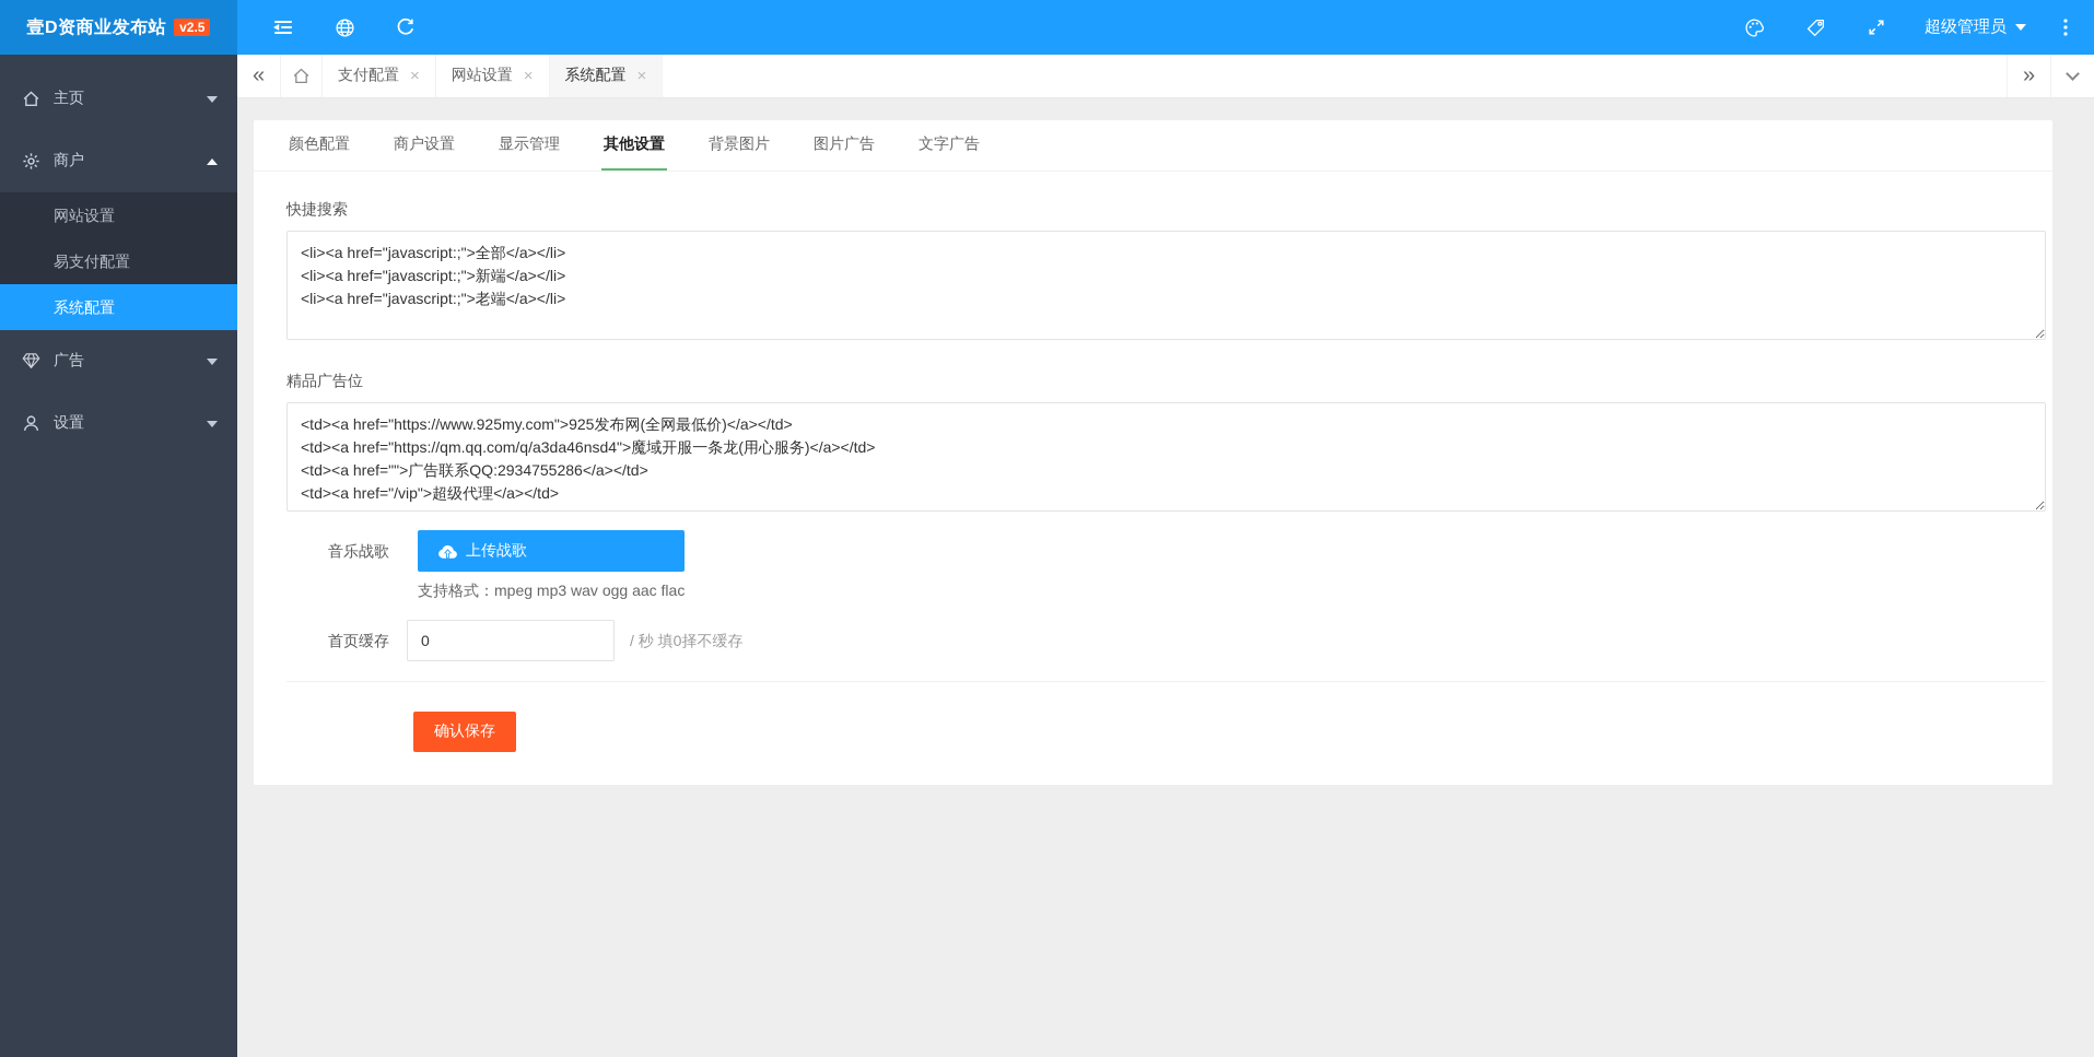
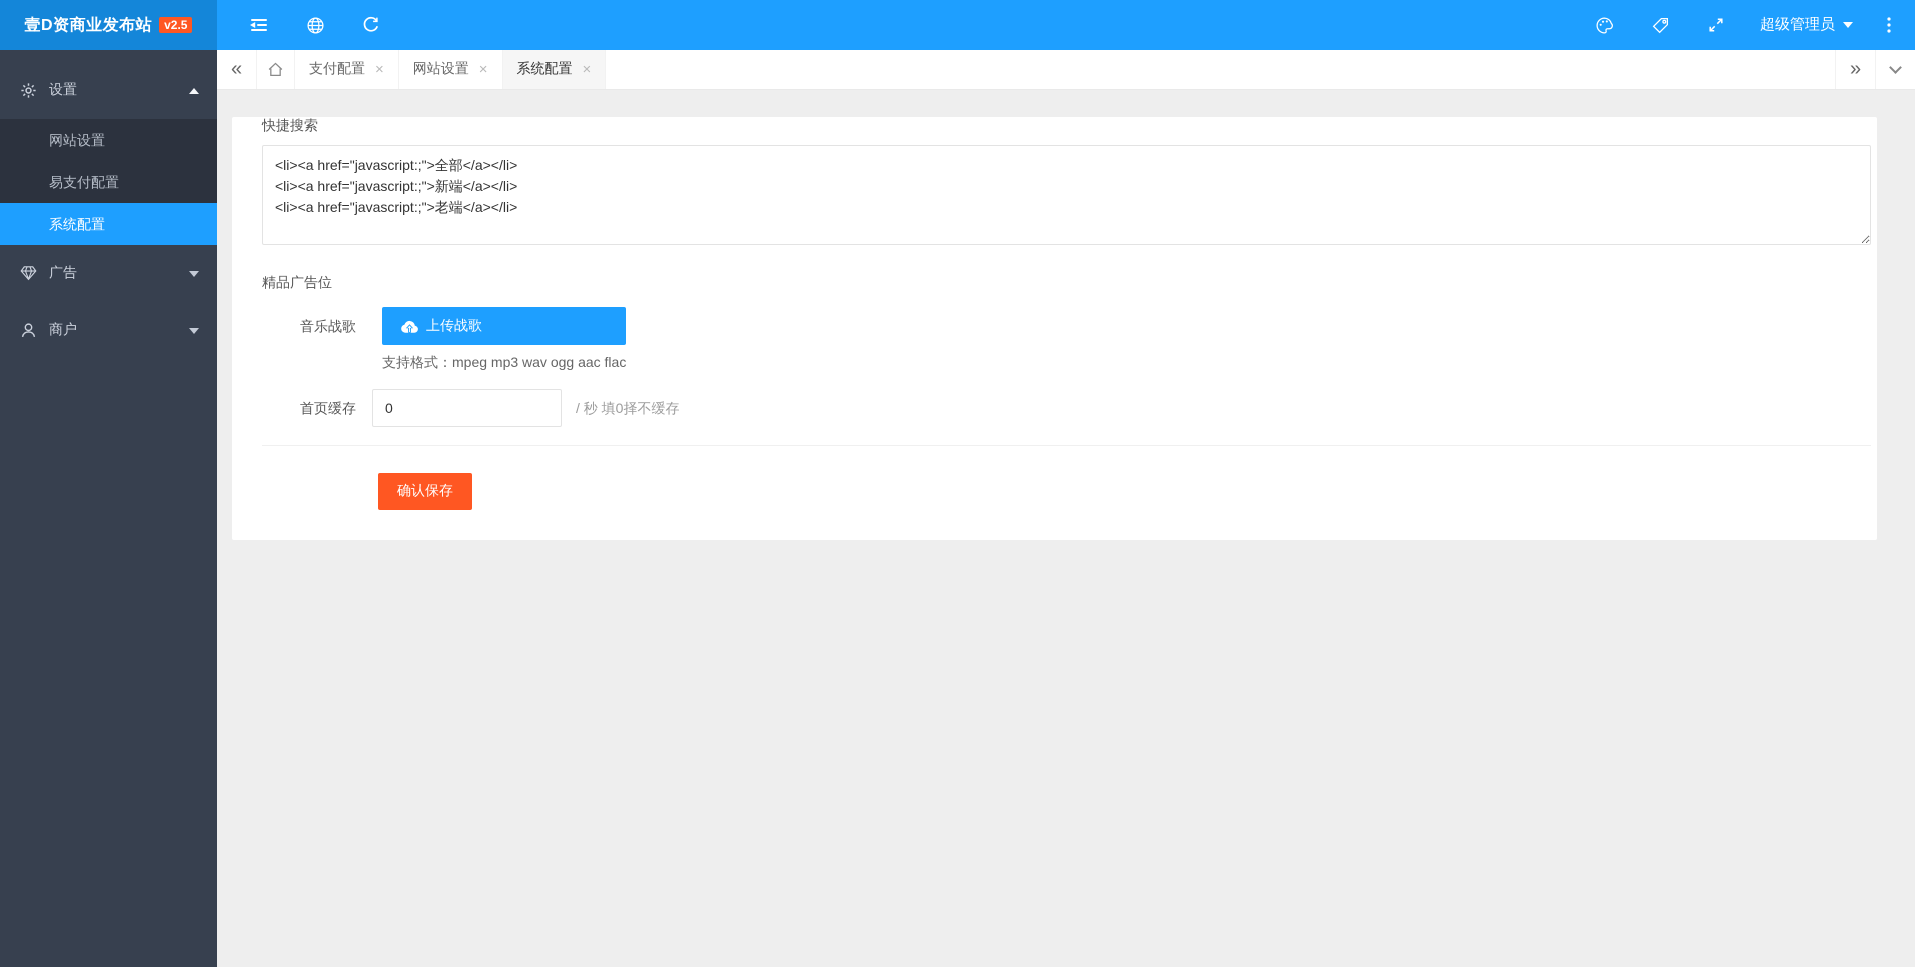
  壹D资商业发布站
  v2.5
- 主页
- 商户
+ 设置
  网站设置
  易支付配置
  系统配置
  广告
- 设置
+ 商户
  超级管理员
  «
  支付配置
  ×
  网站设置
  ×
  系统配置
  ×
  »
- 颜色配置
- 商户设置
- 显示管理
- 其他设置
- 背景图片
- 图片广告
- 文字广告
  快捷搜索
  <li><a href="javascript:;">全部</a></li>
  <li><a href="javascript:;">新端</a></li>
  <li><a href="javascript:;">老端</a></li>
  精品广告位
- <td><a href="https://www.925my.com">925发布网(全网最低价)</a></td>
- <td><a href="https://qm.qq.com/q/a3da46nsd4">魔域开服一条龙(用心服务)</a></td>
- <td><a href="">广告联系QQ:2934755286</a></td>
- <td><a href="/vip">超级代理</a></td>
  音乐战歌
  上传战歌
  支持格式：mpeg mp3 wav ogg aac flac
  首页缓存
  0
  / 秒 填0择不缓存
  确认保存
